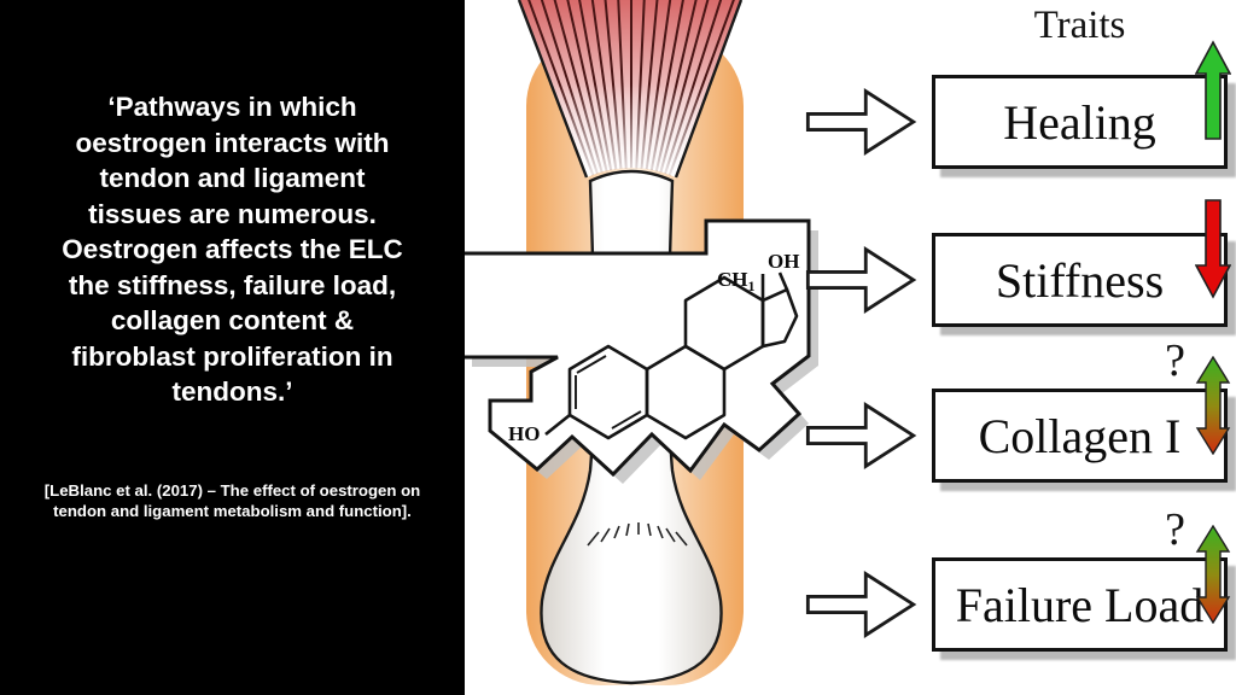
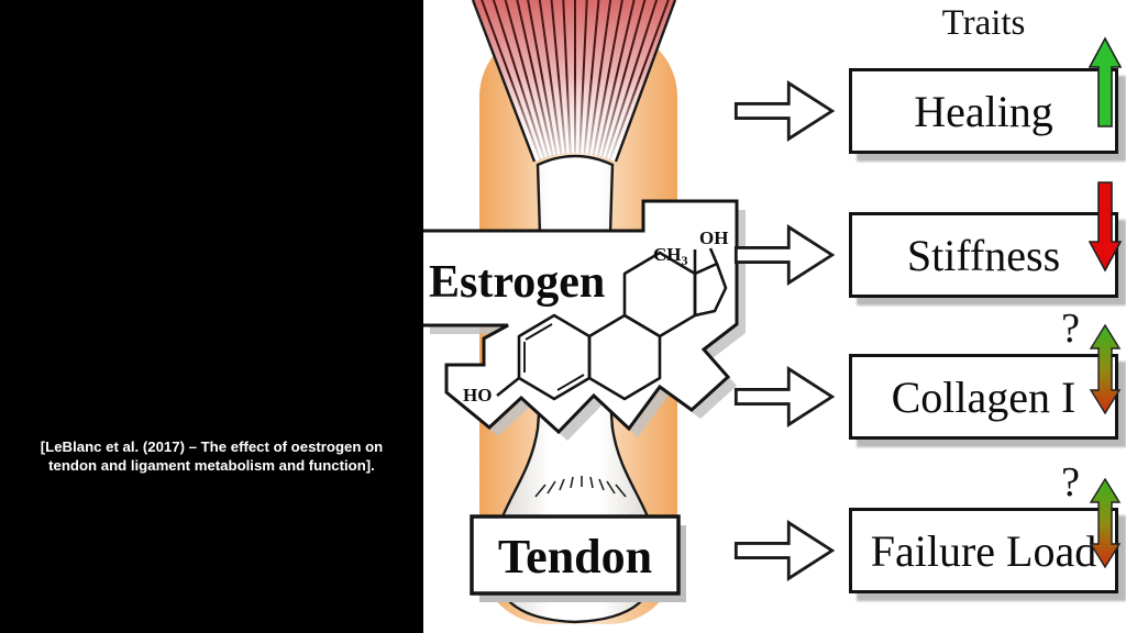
- ‘Pathways in which
- oestrogen interacts with
- tendon and ligament
- tissues are numerous.
- Oestrogen affects the ELC
- the stiffness, failure load,
- collagen content &
- fibroblast proliferation in
- tendons.’
  [LeBlanc et al. (2017) – The effect of oestrogen on
  tendon and ligament metabolism and function].
+ Estrogen
- CH1
+ CH3
  OH
  HO
+ Tendon
  Traits
  Healing
  Stiffness
  Collagen I
  ?
  Failure Load
  ?
